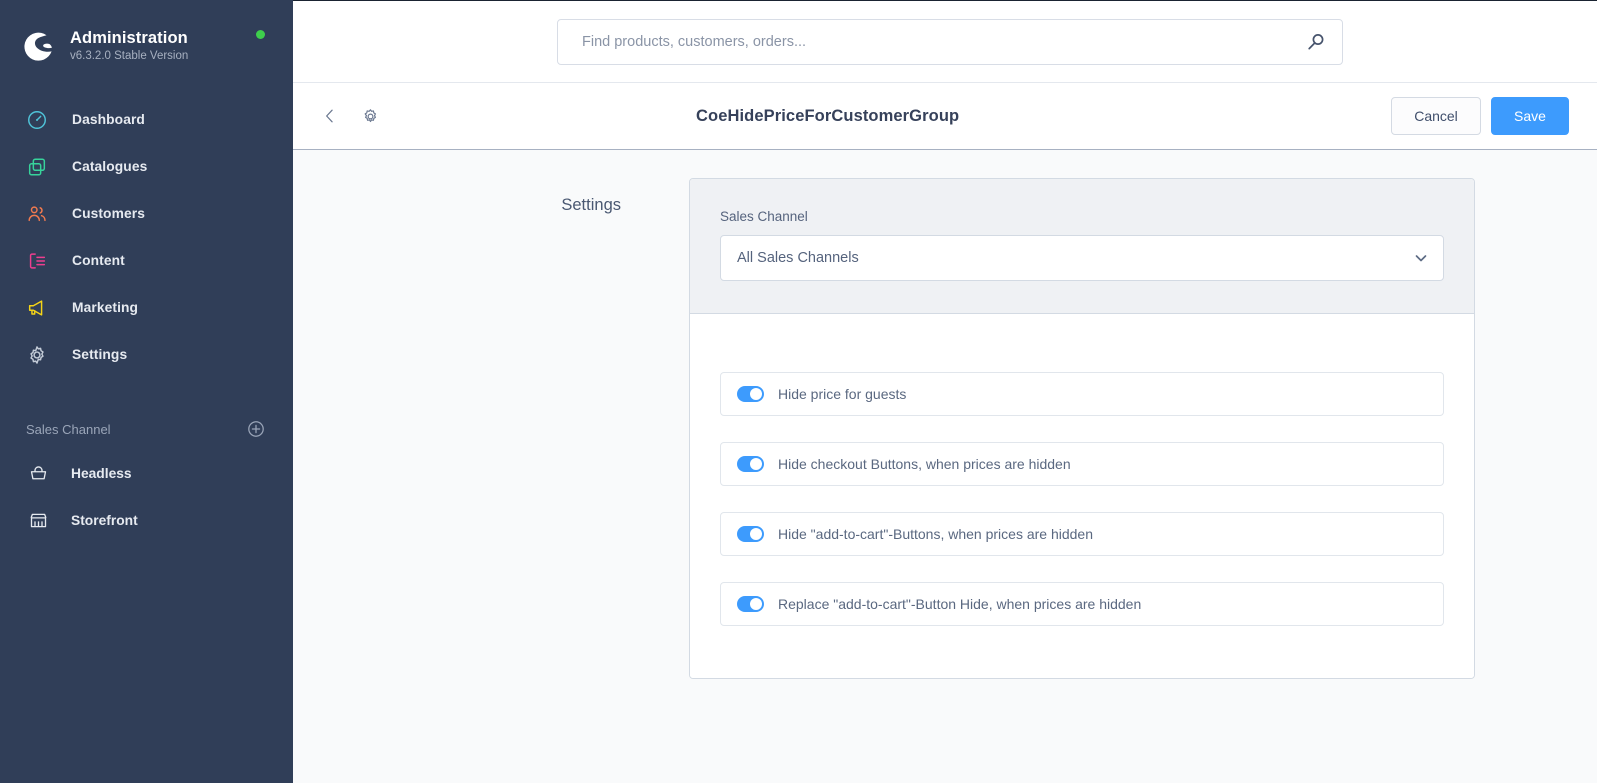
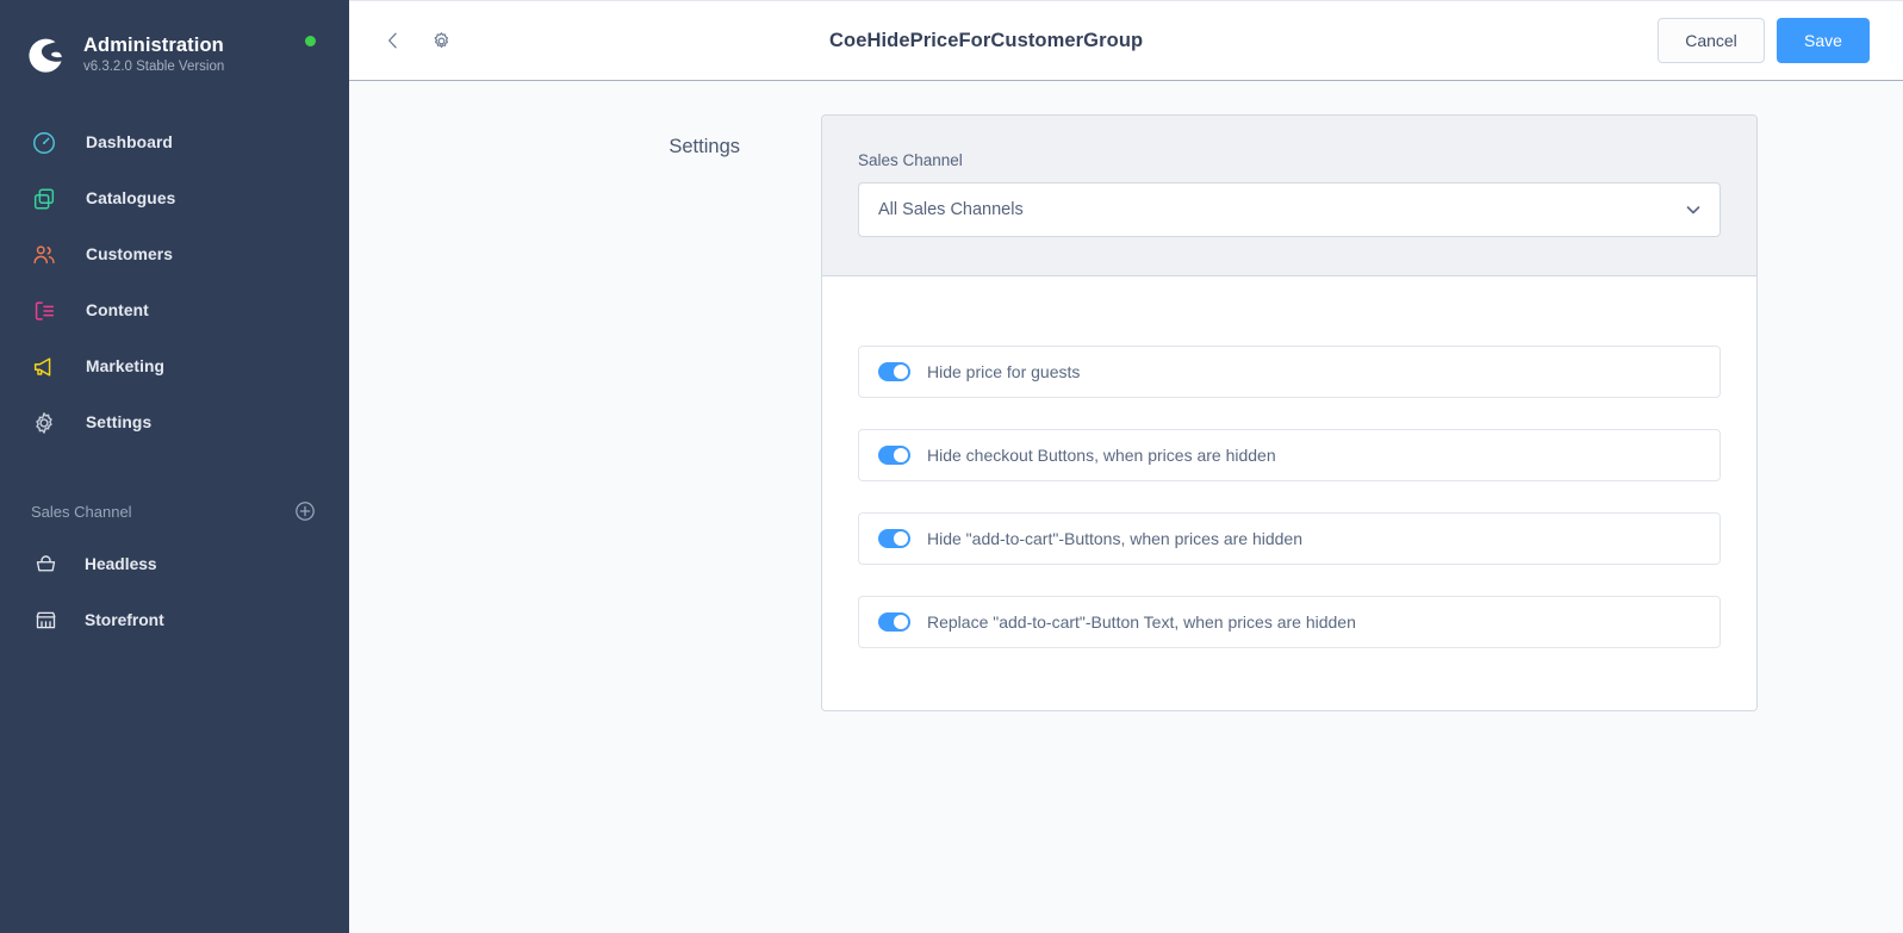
  Administration
  v6.3.2.0 Stable Version
  Dashboard
  Catalogues
  Customers
  Content
  Marketing
  Settings
  Sales Channel
  Headless
  Storefront
- Find products, customers, orders...
  CoeHidePriceForCustomerGroup
  Cancel
  Save
  Settings
  Sales Channel
  All Sales Channels
  Hide price for guests
  Hide checkout Buttons, when prices are hidden
  Hide "add-to-cart"-Buttons, when prices are hidden
- Replace "add-to-cart"-Button Hide, when prices are hidden
+ Replace "add-to-cart"-Button Text, when prices are hidden
